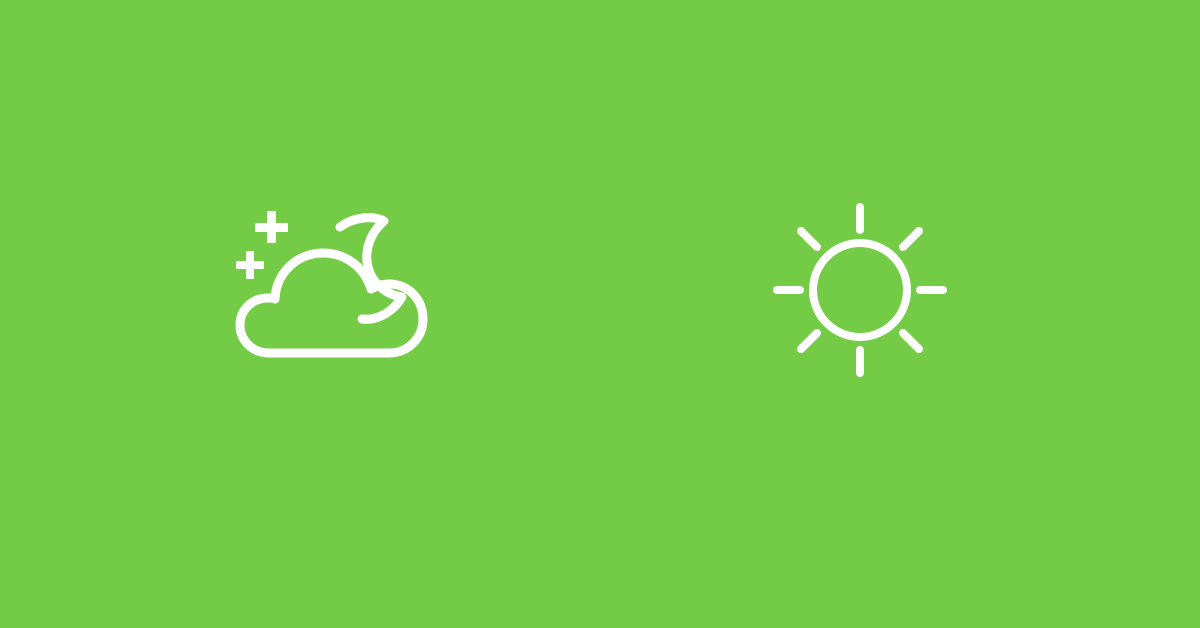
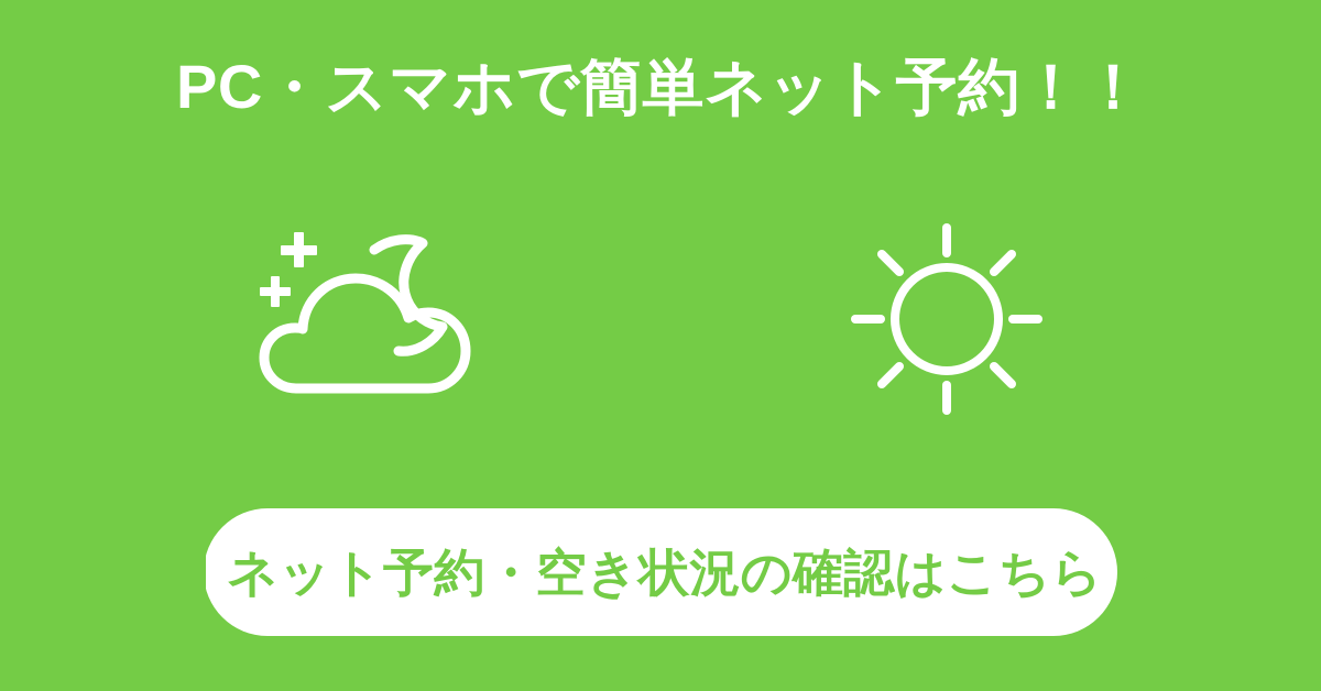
+ PC・スマホで簡単ネット予約！！
+ ネット予約・空き状況の確認はこちら
